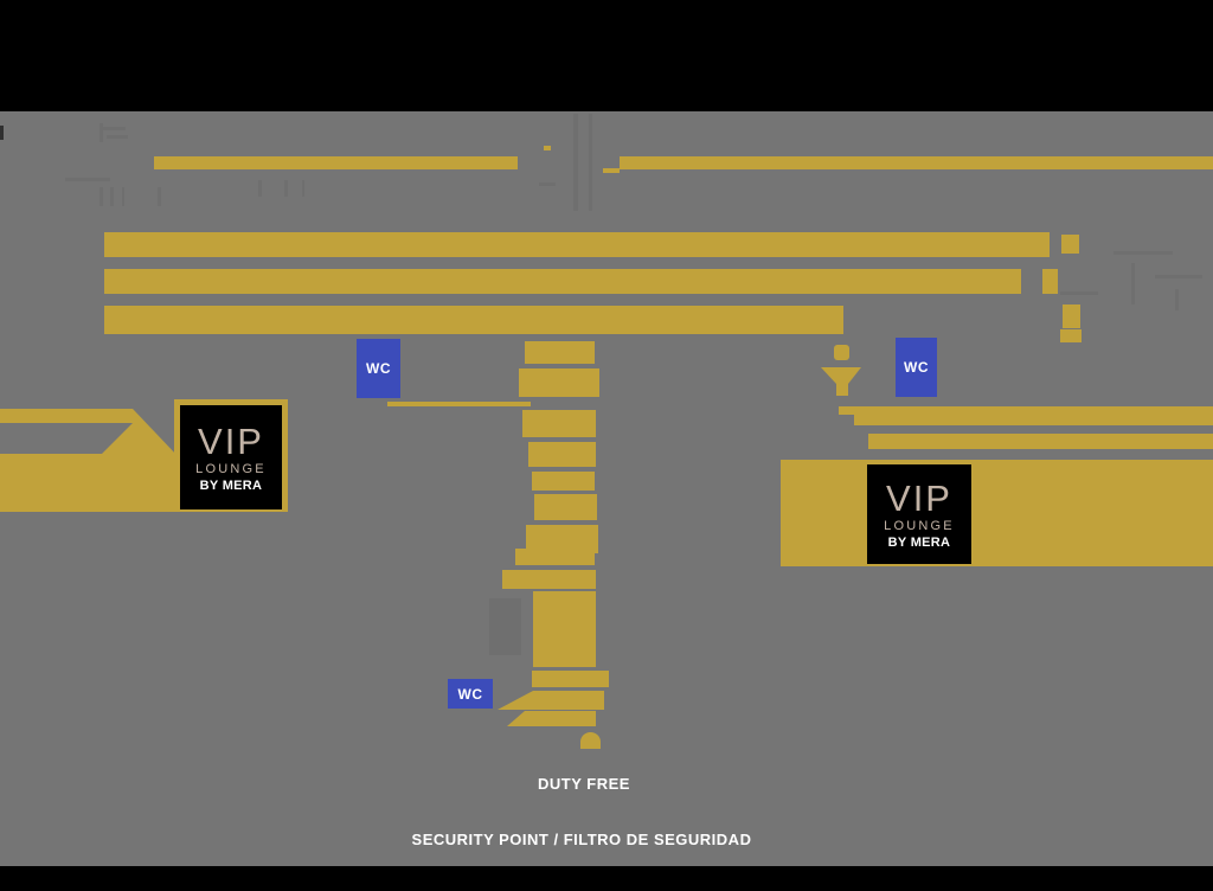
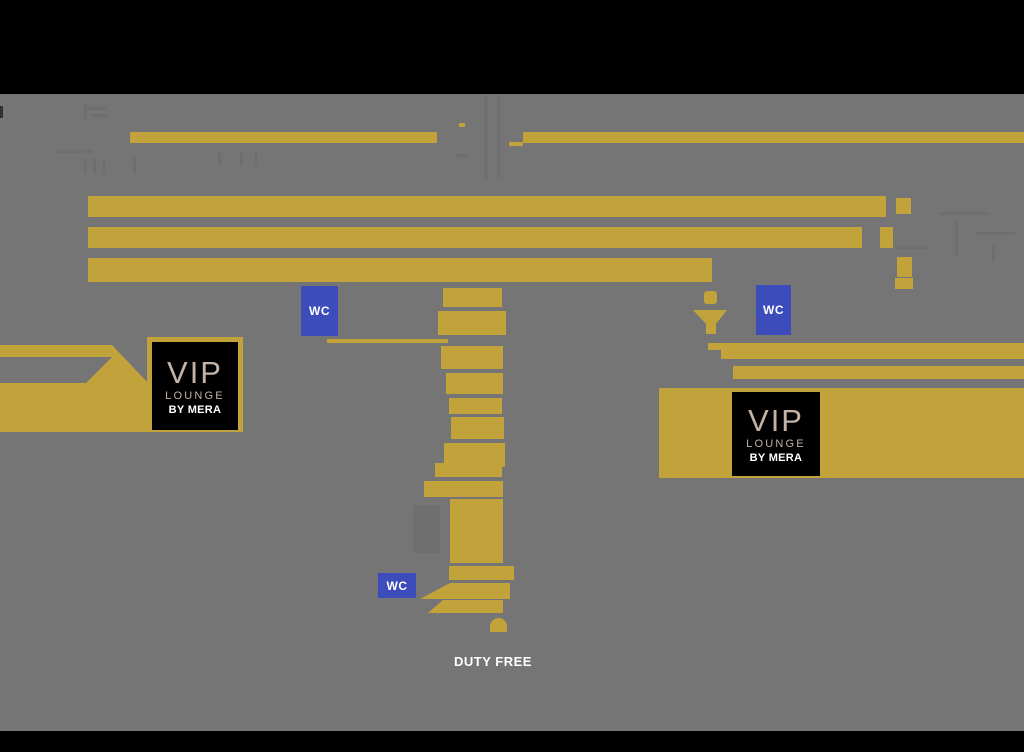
  WC
  WC
  WC
  VIP
  LOUNGE
  BY MERA
  VIP
  LOUNGE
  BY MERA
  DUTY FREE
- SECURITY POINT / FILTRO DE SEGURIDAD
